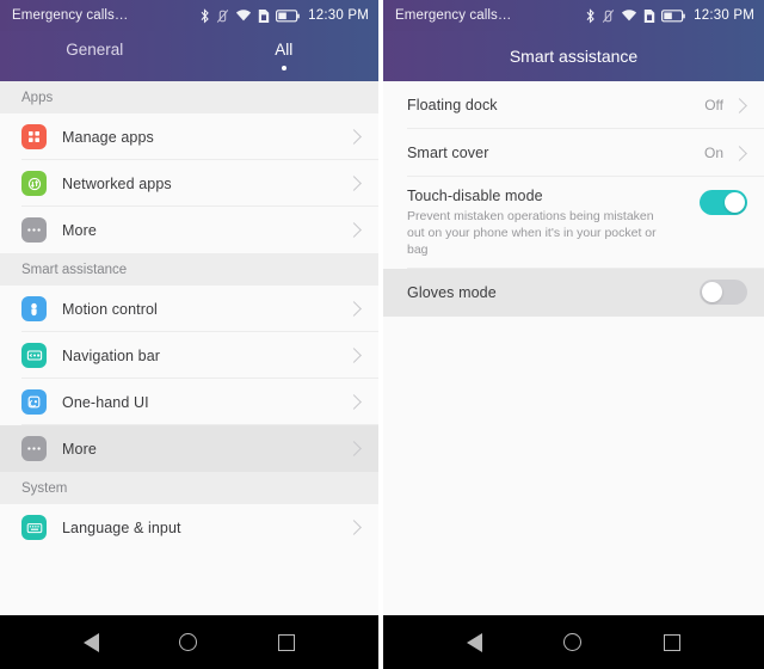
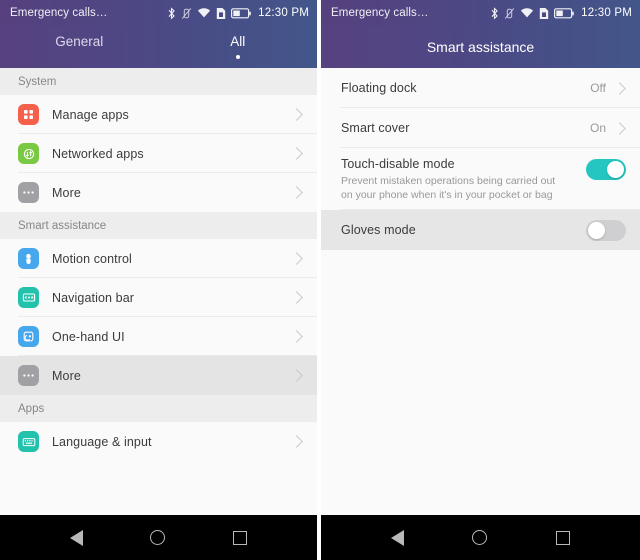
  Emergency calls…
  12:30 PM
  General
  All
- Apps
+ System
  Manage apps
  Networked apps
  More
  Smart assistance
  Motion control
  Navigation bar
  One-hand UI
  More
- System
+ Apps
  Language & input
  Emergency calls…
  12:30 PM
  Smart assistance
  Floating dock
  Off
  Smart cover
  On
  Touch-disable mode
- Prevent mistaken operations being mistaken out on your phone when it's in your pocket or bag
+ Prevent mistaken operations being carried out on your phone when it's in your pocket or bag
  Gloves mode
